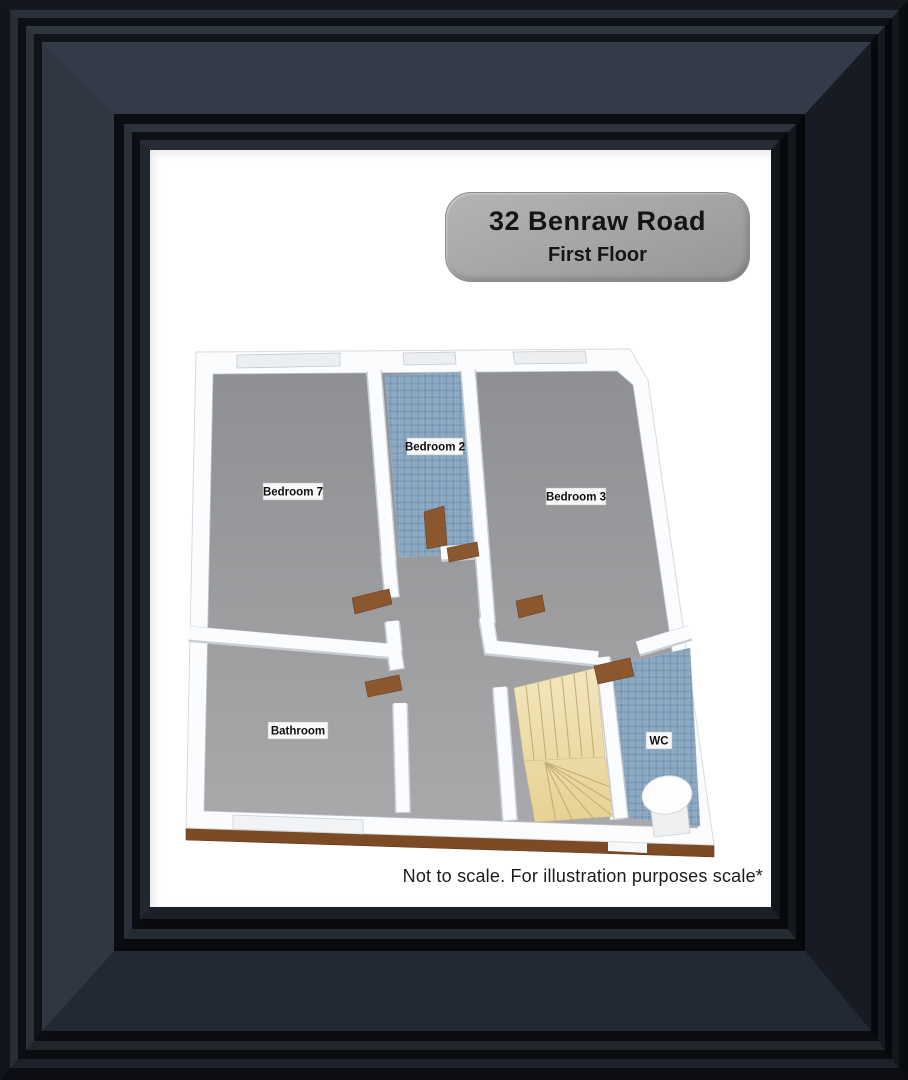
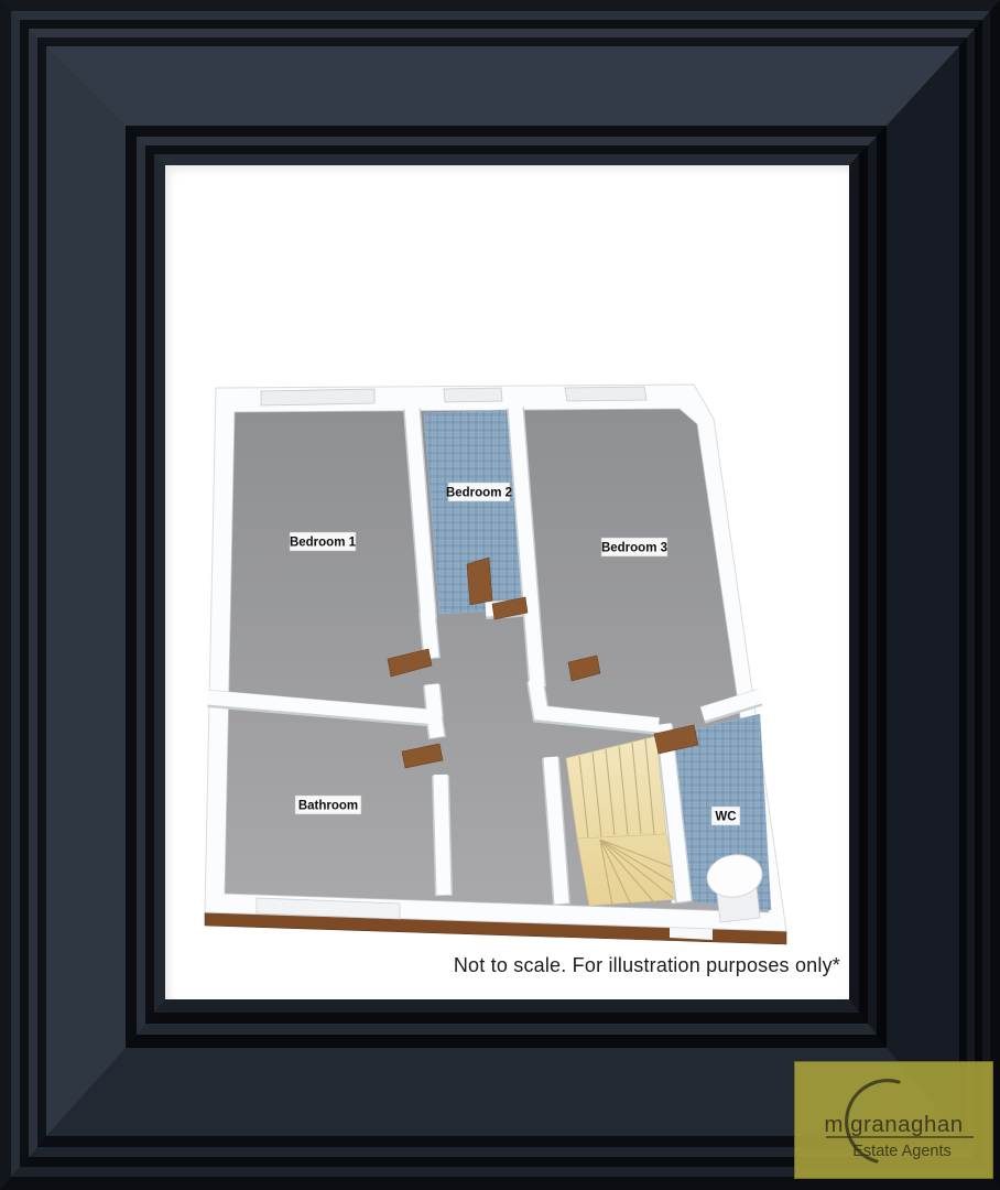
- 32 Benraw Road
- First Floor
- Bedroom 7
+ Bedroom 1
  Bedroom 2
  Bedroom 3
  Bathroom
  WC
- Not to scale. For illustration purposes scale*
+ Not to scale. For illustration purposes only*
+ m granaghan
+ Estate Agents
